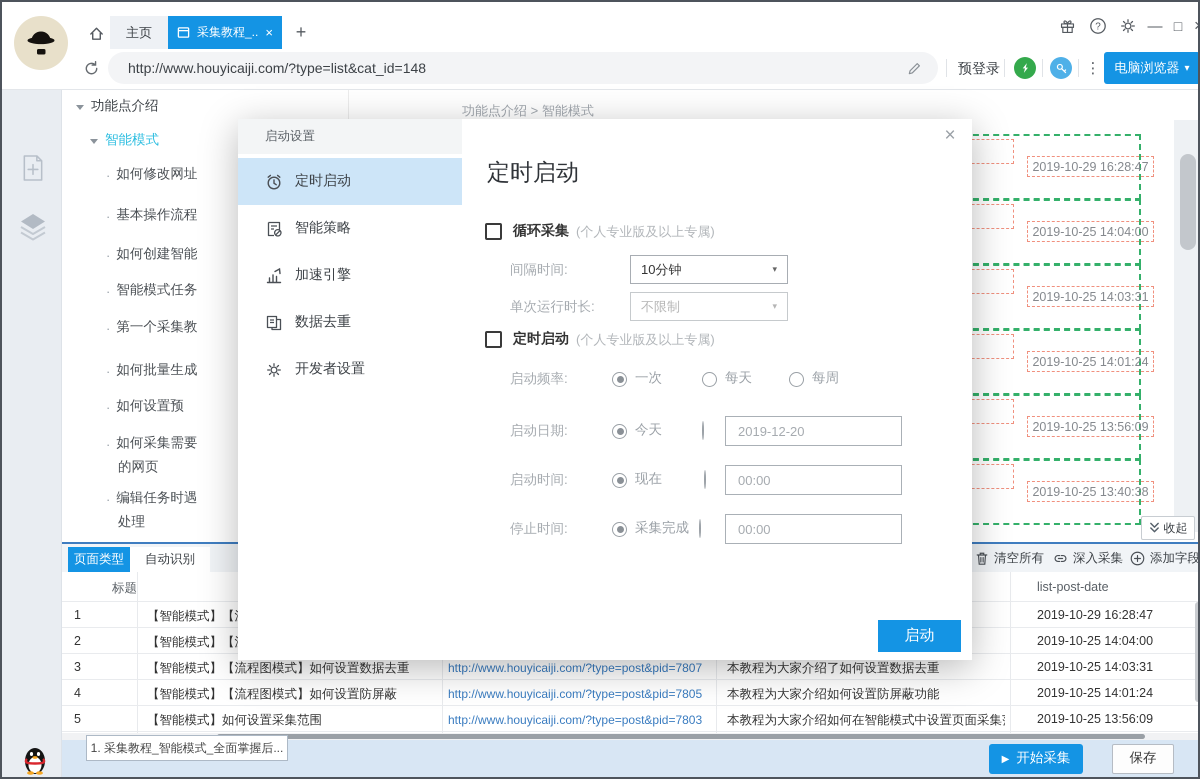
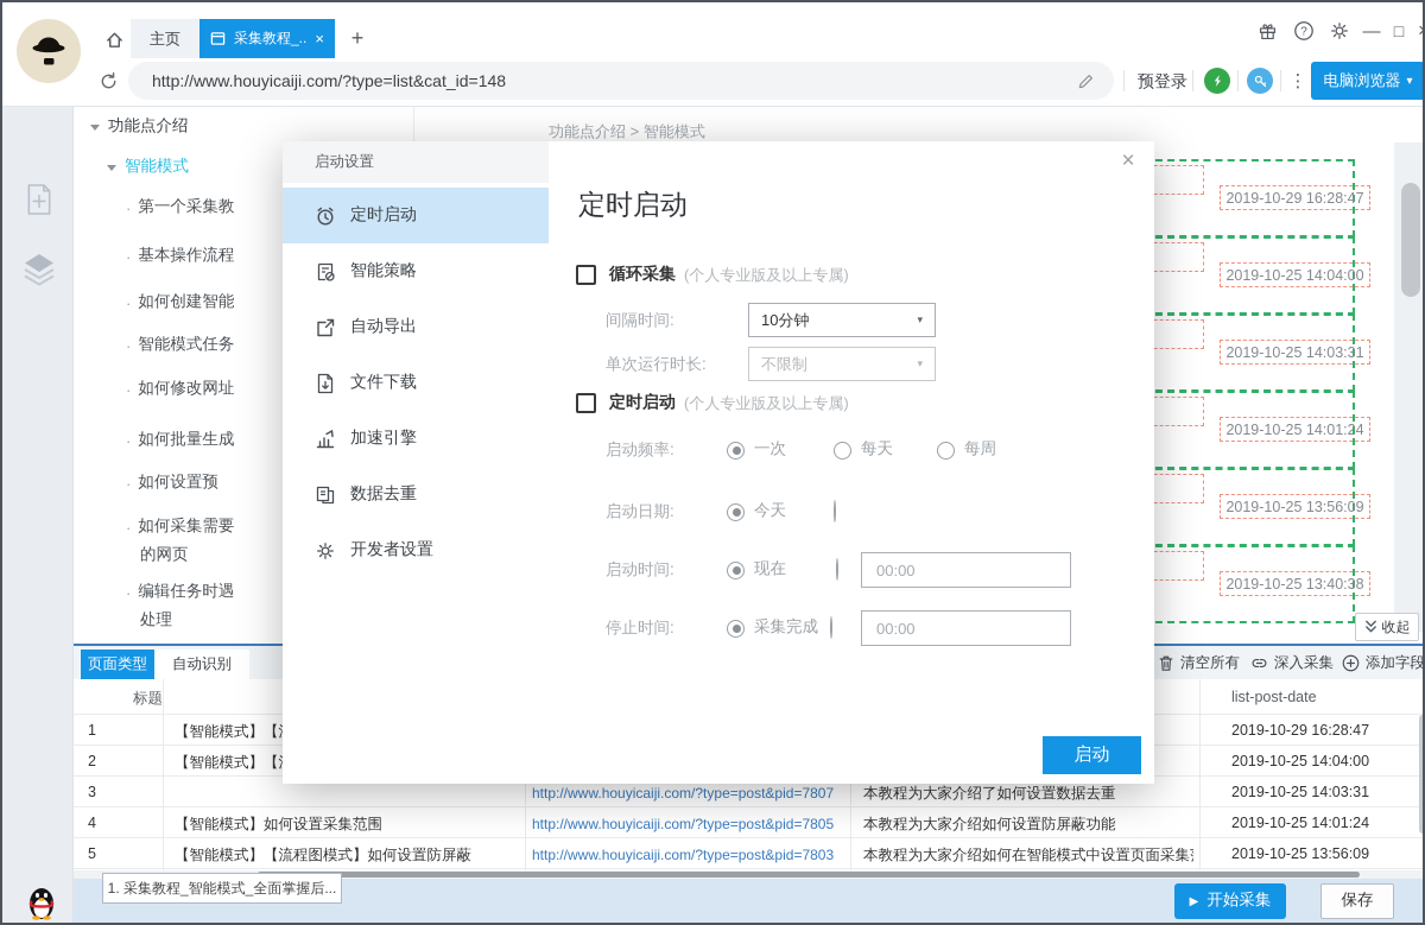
  主页
  采集教程_..
  ×
  +
  ?
  —
  □
  http://www.houyicaiji.com/?type=list&cat_id=148
  预登录
  ⋮
  电脑浏览器
  ▾
  功能点介绍
  智能模式
  ·
- 如何修改网址
+ 第一个采集教
  ·
  基本操作流程
  ·
  如何创建智能
  ·
  智能模式任务
  ·
- 第一个采集教
+ 如何修改网址
  ·
  如何批量生成
  ·
  如何设置预
  ·
  如何采集需要
  的网页
  ·
  编辑任务时遇
  处理
  功能点介绍 > 智能模式
  2019-10-29 16:28:47
  2019-10-25 14:04:00
  2019-10-25 14:03:31
  2019-10-25 14:01:24
  2019-10-25 13:56:09
  2019-10-25 13:40:38
  收起
  页面类型
  自动识别
  清空所有
  深入采集
  添加字段
  标题
  list-post-date
  1
  2019-10-29 16:28:47
  2
  2019-10-25 14:04:00
  3
- 【智能模式】【流程图模式】如何设置数据去重
  http://www.houyicaiji.com/?type=post&pid=7807
  本教程为大家介绍了如何设置数据去重
  2019-10-25 14:03:31
  4
- 【智能模式】【流程图模式】如何设置防屏蔽
+ 【智能模式】如何设置采集范围
  http://www.houyicaiji.com/?type=post&pid=7805
  本教程为大家介绍如何设置防屏蔽功能
  2019-10-25 14:01:24
  5
- 【智能模式】如何设置采集范围
+ 【智能模式】【流程图模式】如何设置防屏蔽
  http://www.houyicaiji.com/?type=post&pid=7803
  本教程为大家介绍如何在智能模式中设置页面采集
  2019-10-25 13:56:09
  1. 采集教程_智能模式_全面掌握后...
  ▶
  开始采集
  保存
  启动设置
  定时启动
  智能策略
+ 自动导出
+ 文件下载
  加速引擎
  数据去重
  开发者设置
  ×
  定时启动
  循环采集
  (个人专业版及以上专属)
  间隔时间:
  10分钟
  ▾
  单次运行时长:
  不限制
  ▾
  定时启动
  (个人专业版及以上专属)
  启动频率:
  一次
  每天
  每周
  启动日期:
  今天
- 2019-12-20
  启动时间:
  现在
  00:00
  停止时间:
  采集完成
  00:00
  启动
